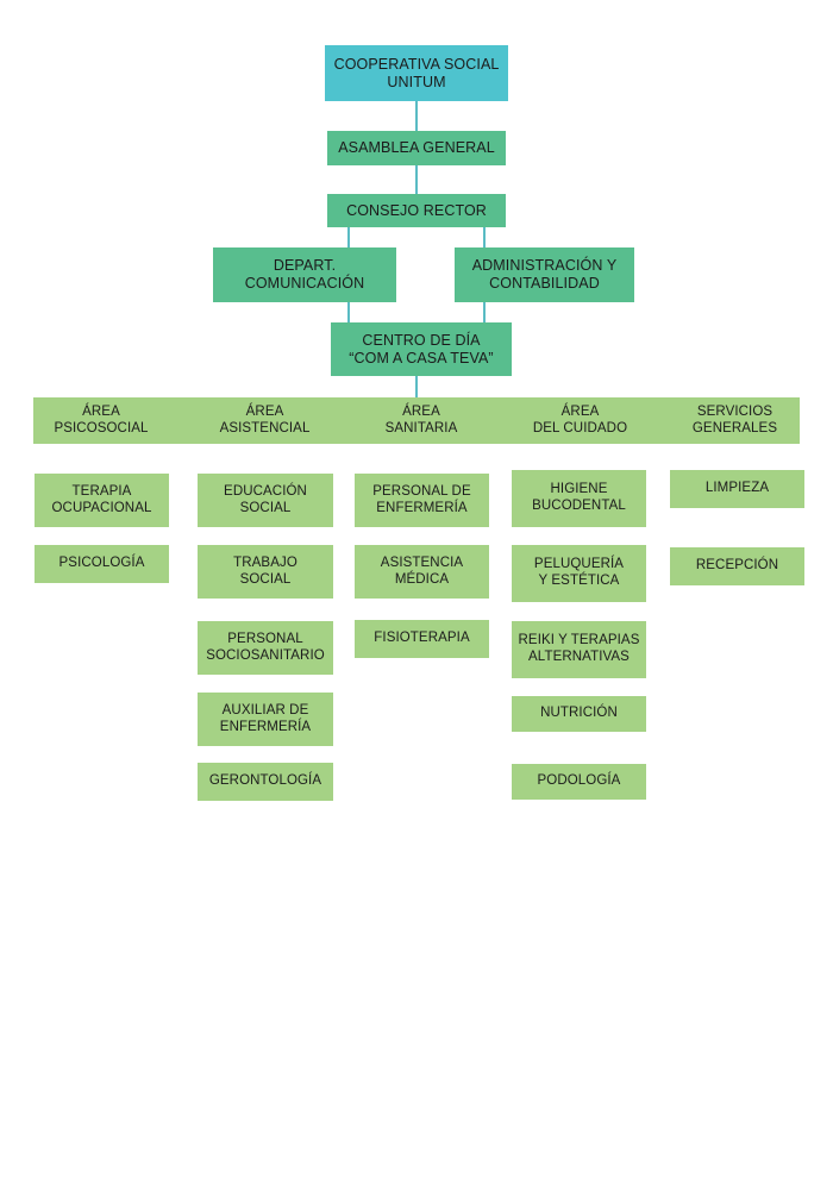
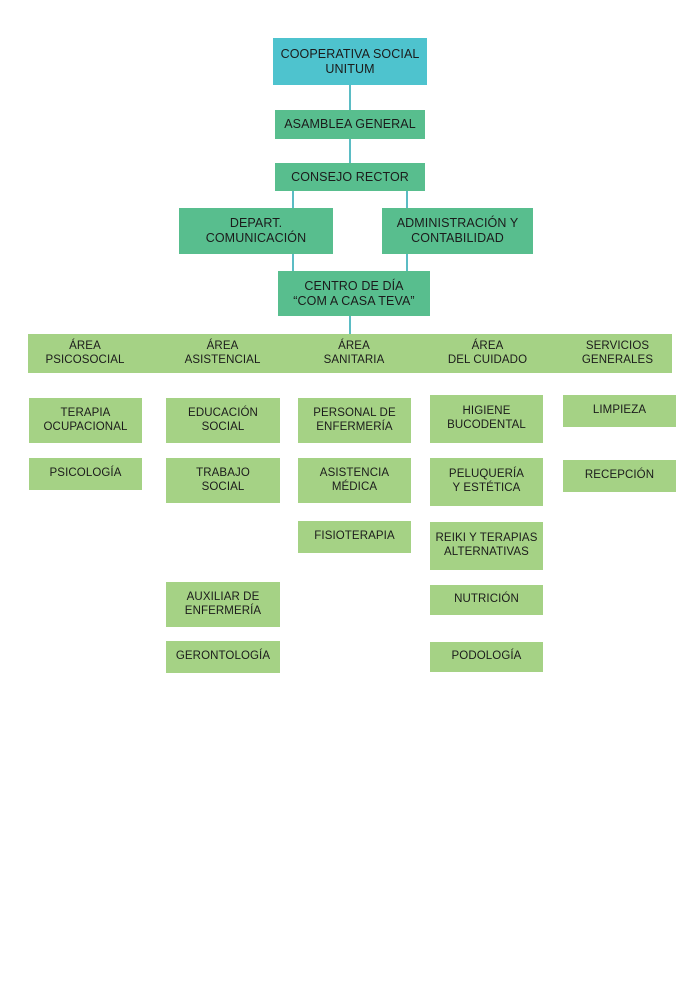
  COOPERATIVA SOCIAL
  UNITUM
  ASAMBLEA GENERAL
  CONSEJO RECTOR
  DEPART.
  COMUNICACIÓN
  ADMINISTRACIÓN Y
  CONTABILIDAD
  CENTRO DE DÍA
  “COM A CASA TEVA”
  ÁREA
  PSICOSOCIAL
  ÁREA
  ASISTENCIAL
  ÁREA
  SANITARIA
  ÁREA
  DEL CUIDADO
  SERVICIOS
  GENERALES
  TERAPIA
  OCUPACIONAL
  PSICOLOGÍA
  EDUCACIÓN
  SOCIAL
  TRABAJO
  SOCIAL
- PERSONAL
- SOCIOSANITARIO
  AUXILIAR DE
  ENFERMERÍA
  GERONTOLOGÍA
  PERSONAL DE
  ENFERMERÍA
  ASISTENCIA
  MÉDICA
  FISIOTERAPIA
  HIGIENE
  BUCODENTAL
  PELUQUERÍA
  Y ESTÉTICA
  REIKI Y TERAPIAS
  ALTERNATIVAS
  NUTRICIÓN
  PODOLOGÍA
  LIMPIEZA
  RECEPCIÓN
